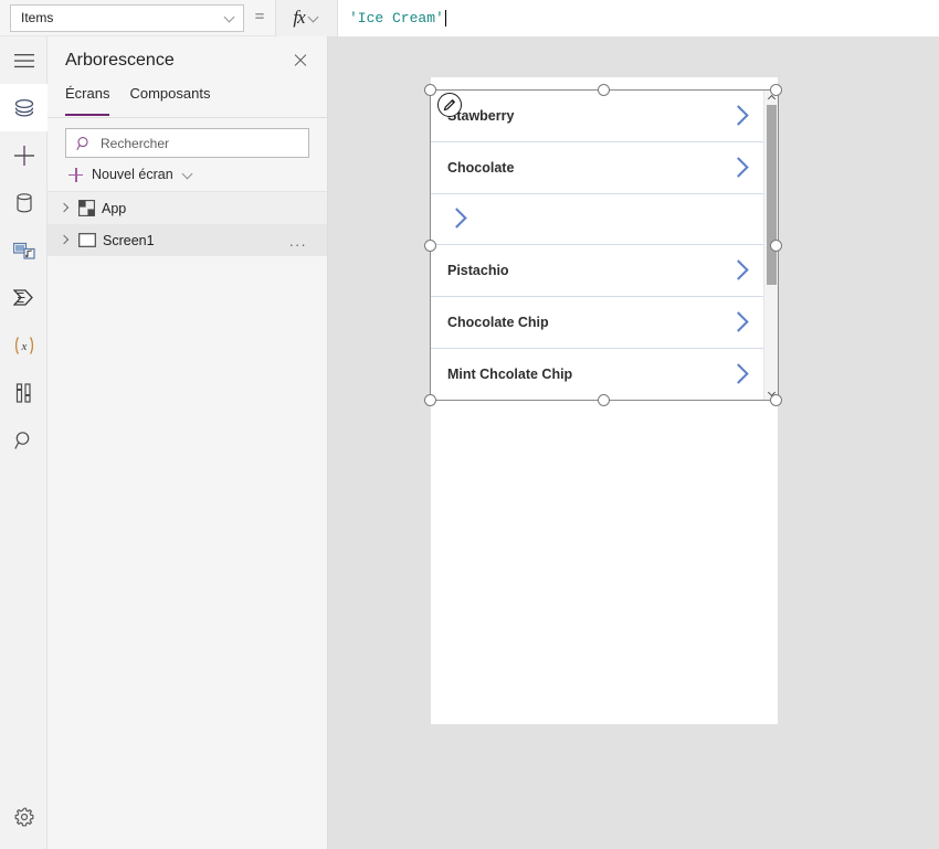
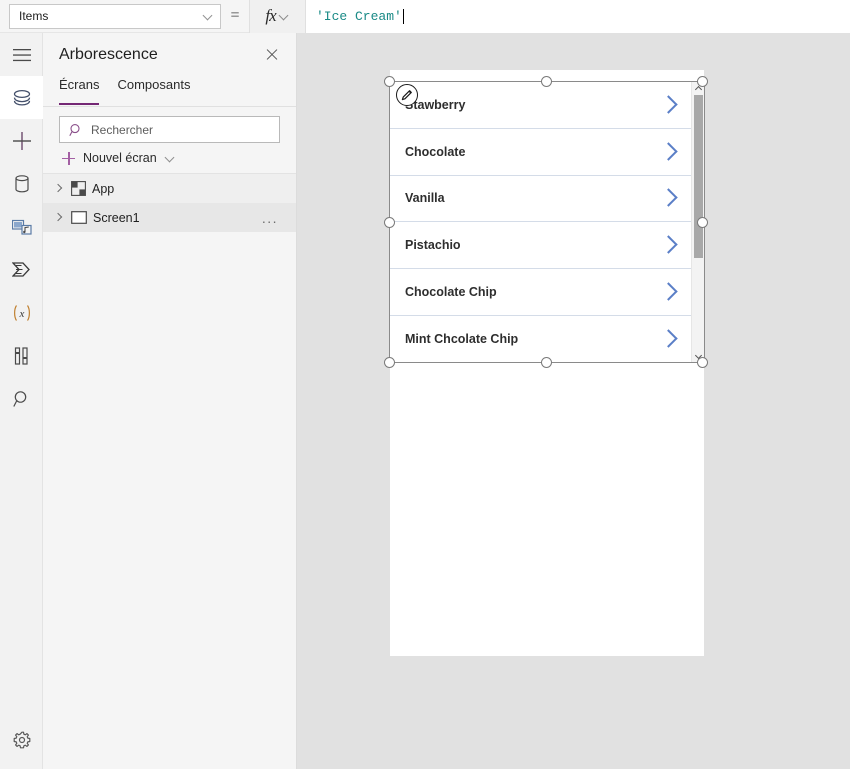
  Items
  =
  fx
  'Ice Cream'
  x
  Arborescence
  Écrans
  Composants
  Rechercher
  Nouvel écran
  App
  Screen1
  ...
  tawberry
  Chocolate
+ Vanilla
  Pistachio
  Chocolate Chip
  Mint Chcolate Chip
